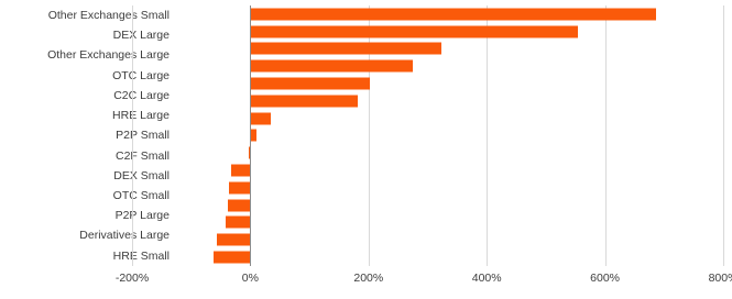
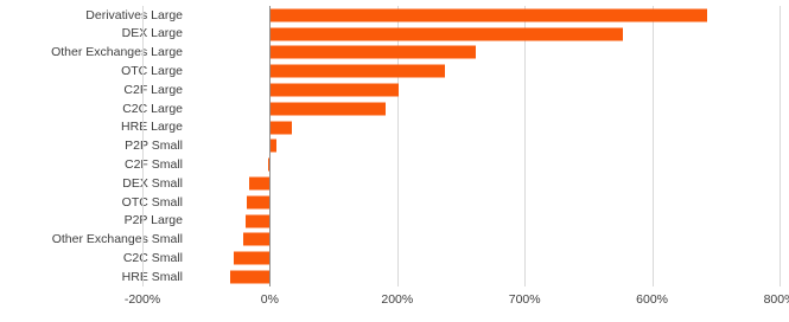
- Other Exchanges Small
+ Derivatives Large
  DE Large
  Other Exchanges Large
  OT Large
+ C2F Large
  C2 Large
  HR Large
  P2P Small
  C2F Small
  DEX Small
  OTC Small
  P2 Large
- Derivatives Large
+ Other Exchanges Small
+ C2C Small
  HRE Small
  -200%
  0%
  200%
- 400%
+ 700%
  600%
  800
